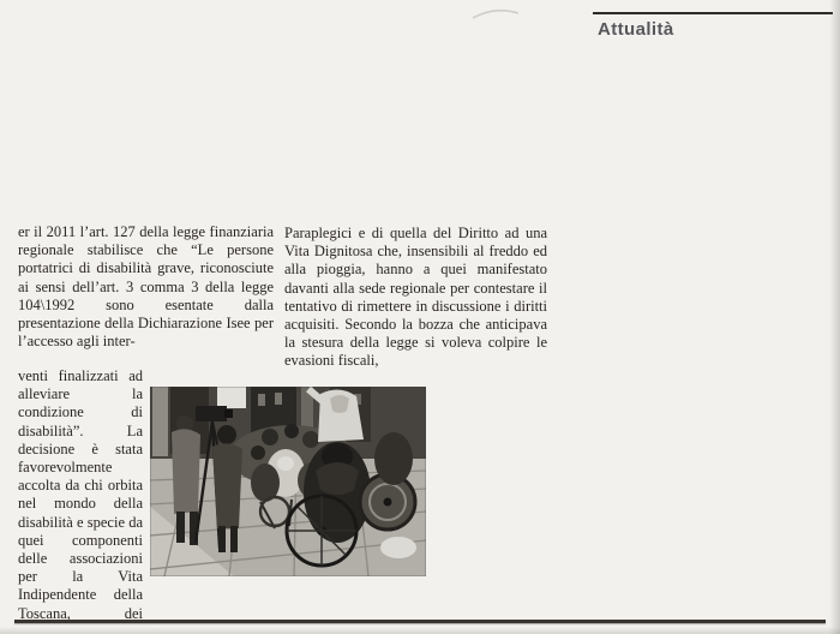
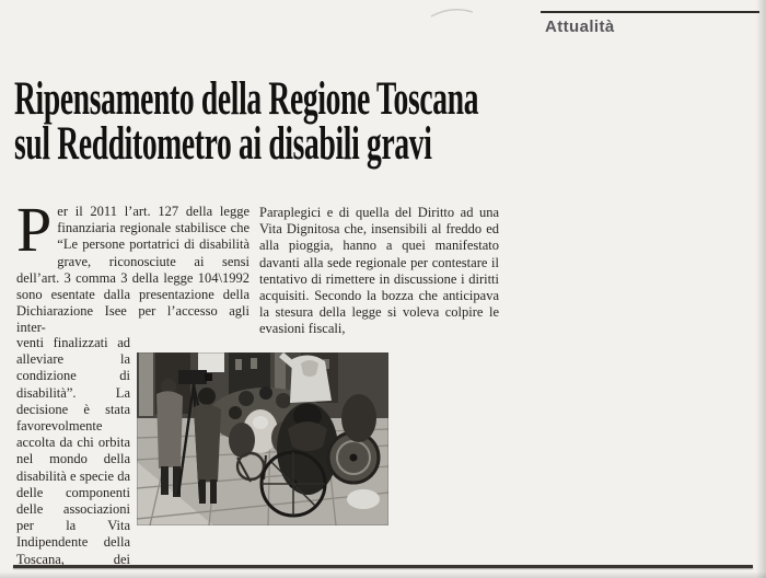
  Attualità
+ Ripensamento della Regione Toscana
+ sul Redditometro ai disabili gravi
+ P
  er il 2011 l’art. 127 della legge finanziaria regionale stabilisce che “Le persone portatrici di disabilità grave, riconosciute ai sensi dell’art. 3 comma 3 della legge 104\1992 sono esentate dalla presentazione della Dichiarazione Isee per l’accesso agli inter-
- venti finalizzati ad alleviare la condizione di disabilità”. La decisione è stata favorevolmente accolta da chi orbita nel mondo della disabilità e specie da quei componenti delle associazioni per la Vita Indipendente della Toscana, dei
+ venti finalizzati ad alleviare la condizione di disabilità”. La decisione è stata favorevolmente accolta da chi orbita nel mondo della disabilità e specie da delle componenti delle associazioni per la Vita Indipendente della Toscana, dei
  Paraplegici e di quella del Diritto ad una Vita Dignitosa che, insensibili al freddo ed alla pioggia, hanno a quei manifestato davanti alla sede regionale per contestare il tentativo di rimettere in discussione i diritti acquisiti. Secondo la bozza che anticipava la stesura della legge si voleva colpire le evasioni fiscali,
